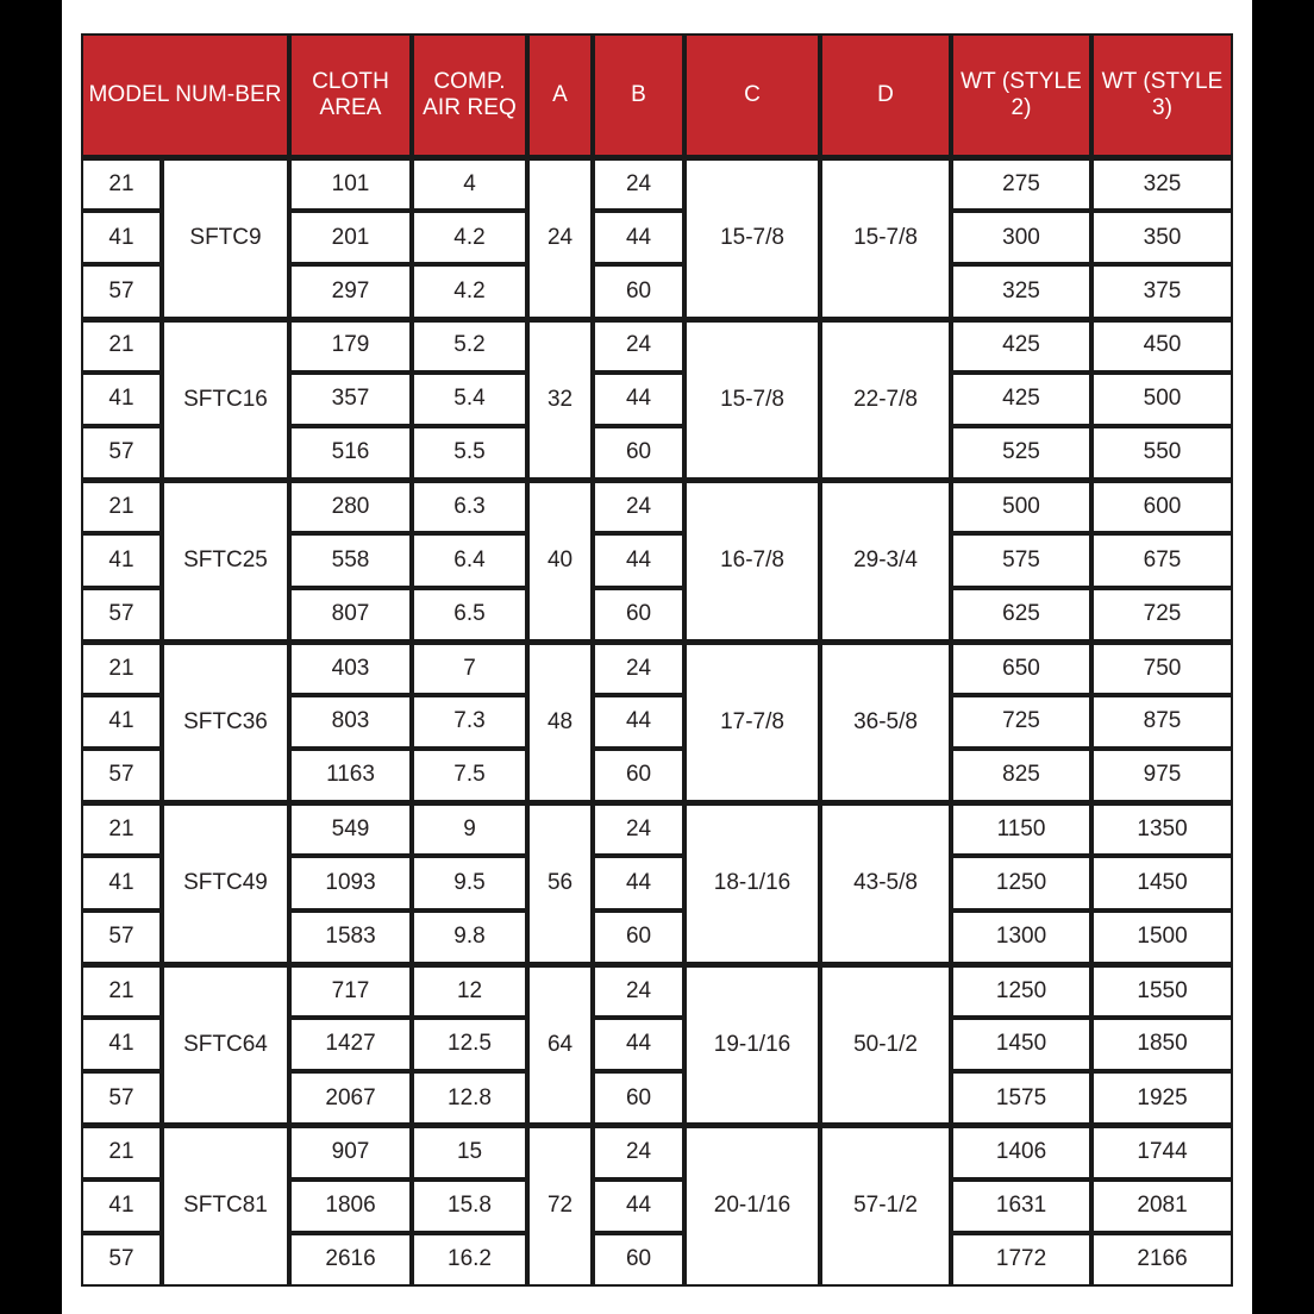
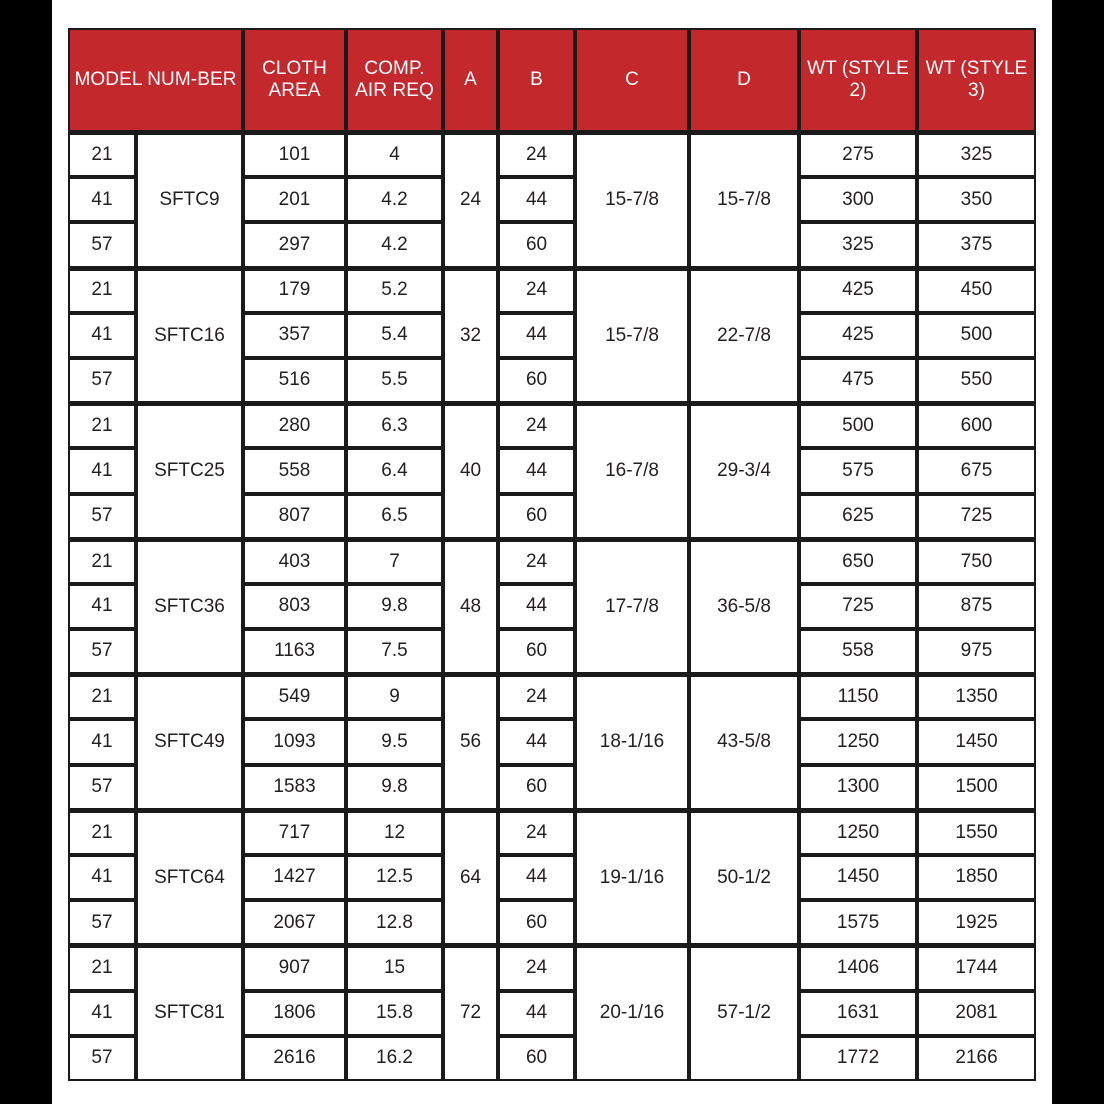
  MODEL NUM-BER	CLOTH AREA	COMP. AIR REQ	A	B	C	D	WT (STYLE 2)	WT (STYLE 3)
  21	SFTC9	101	4	24	24	15-7/8	15-7/8	275	325
  41	201	4.2	44	300	350
  57	297	4.2	60	325	375
  21	SFTC16	179	5.2	32	24	15-7/8	22-7/8	425	450
  41	357	5.4	44	425	500
- 57	516	5.5	60	525	550
+ 57	516	5.5	60	475	550
  21	SFTC25	280	6.3	40	24	16-7/8	29-3/4	500	600
  41	558	6.4	44	575	675
  57	807	6.5	60	625	725
  21	SFTC36	403	7	48	24	17-7/8	36-5/8	650	750
- 41	803	7.3	44	725	875
+ 41	803	9.8	44	725	875
- 57	1163	7.5	60	825	975
+ 57	1163	7.5	60	558	975
  21	SFTC49	549	9	56	24	18-1/16	43-5/8	1150	1350
  41	1093	9.5	44	1250	1450
  57	1583	9.8	60	1300	1500
  21	SFTC64	717	12	64	24	19-1/16	50-1/2	1250	1550
  41	1427	12.5	44	1450	1850
  57	2067	12.8	60	1575	1925
  21	SFTC81	907	15	72	24	20-1/16	57-1/2	1406	1744
  41	1806	15.8	44	1631	2081
  57	2616	16.2	60	1772	2166
